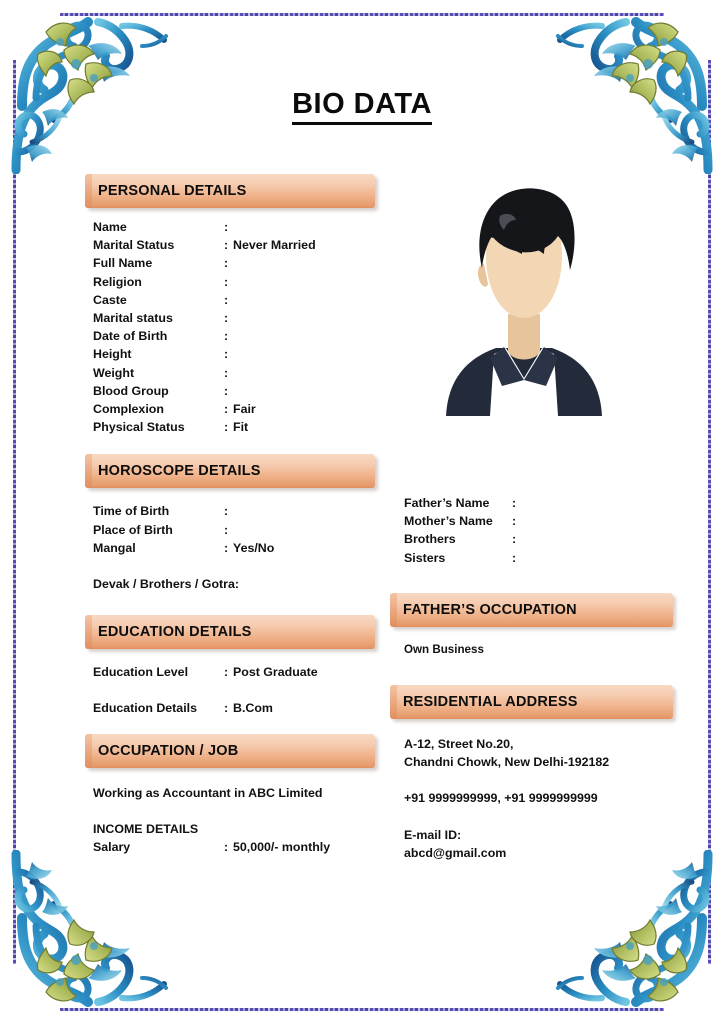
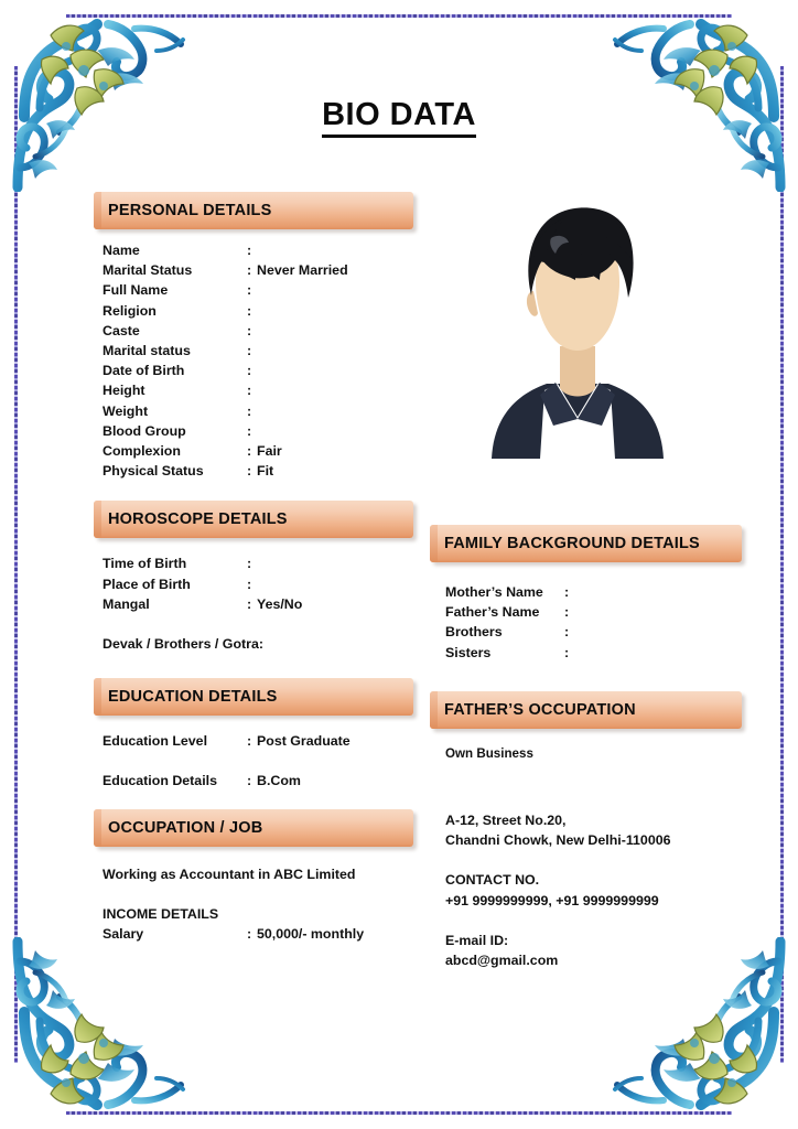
  BIO DATA
  PERSONAL DETAILS
  Name
  :
  Marital Status
  :
  Never Married
  Full Name
  :
  Religion
  :
  Caste
  :
  Marital status
  :
  Date of Birth
  :
  Height
  :
  Weight
  :
  Blood Group
  :
  Complexion
  :
  Fair
  Physical Status
  :
  Fit
  HOROSCOPE DETAILS
  Time of Birth
  :
  Place of Birth
  :
  Mangal
  :
  Yes/No
  Devak / Brothers / Gotra:
  EDUCATION DETAILS
  Education Level
  :
  Post Graduate
  Education Details
  :
  B.Com
  OCCUPATION / JOB
  Working as Accountant in ABC Limited
  INCOME DETAILS
  Salary
  :
  50,000/- monthly
+ FAMILY BACKGROUND DETAILS
- Father’s Name
+ Mother’s Name
  :
- Mother’s Name
+ Father’s Name
  :
  Brothers
  :
  Sisters
  :
  FATHER’S OCCUPATION
  Own Business
- RESIDENTIAL ADDRESS
  A-12, Street No.20,
- Chandni Chowk, New Delhi-192182
+ Chandni Chowk, New Delhi-110006
+ CONTACT NO.
  +91 9999999999, +91 9999999999
  E-mail ID:
  abcd@gmail.com
